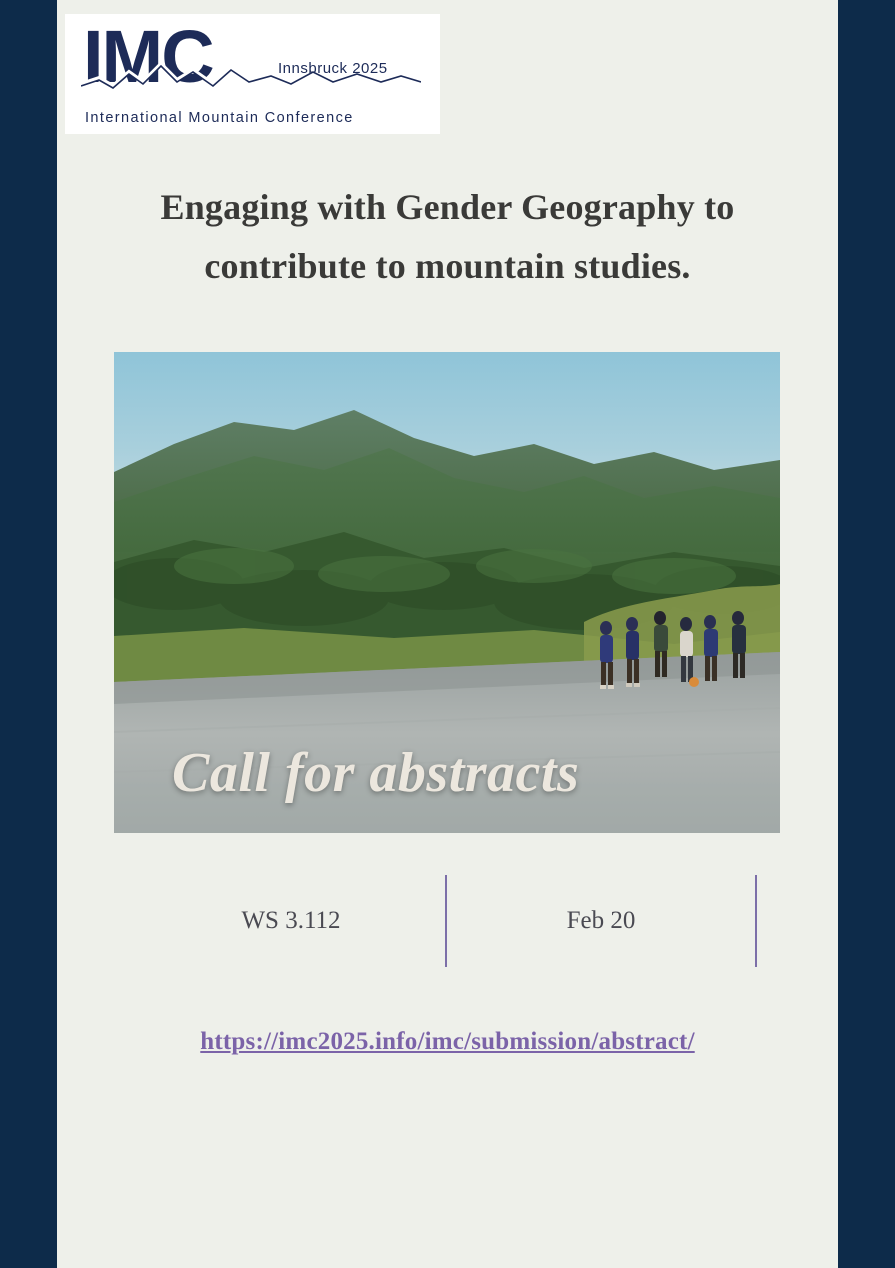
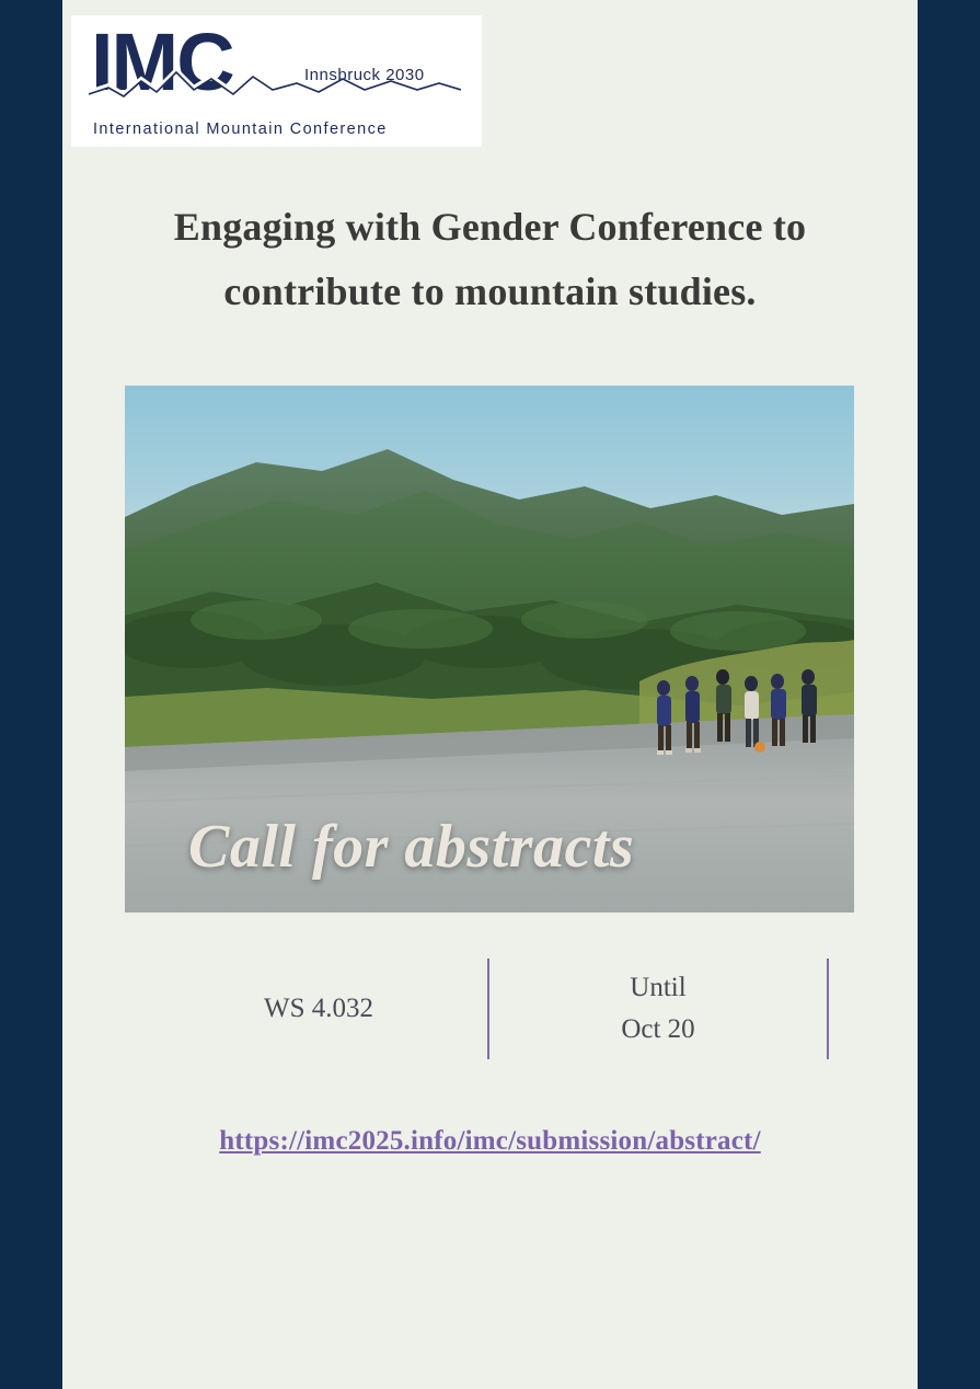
  IMC
- Innsbruck 2025
+ Innsbruck 2030
  International Mountain Conference
- Engaging with Gender Geography to contribute to mountain studies.
+ Engaging with Gender Conference to contribute to mountain studies.
  Call for abstracts
- WS 3.112
+ WS 4.032
+ Until
- Feb 20
+ Oct 20
  https://imc2025.info/imc/submission/abstract/
